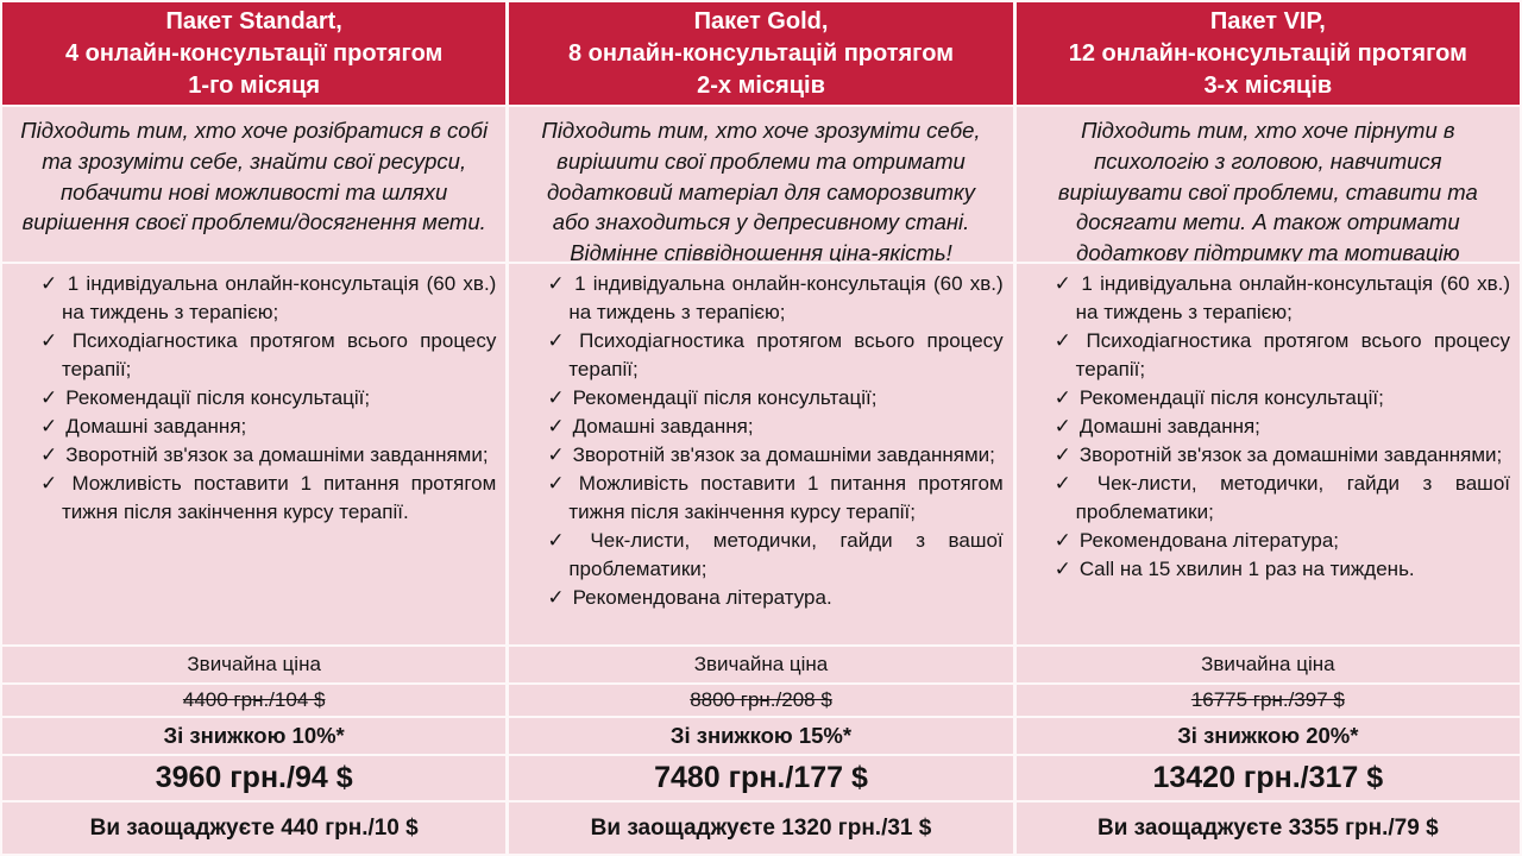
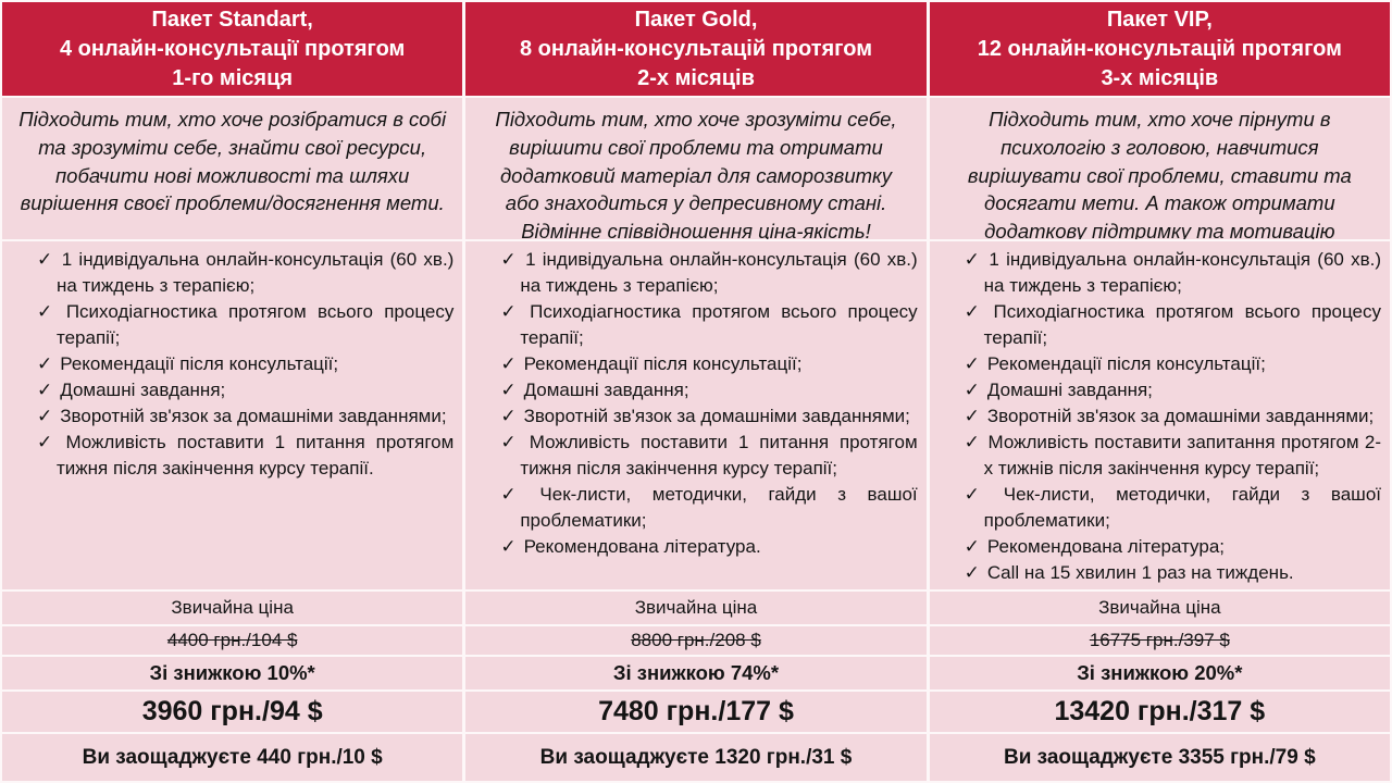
  Пакет Standart,
  4 онлайн-консультації протягом
  1-го місяця
  Пакет Gold,
  8 онлайн-консультацій протягом
  2-х місяців
  Пакет VIP,
  12 онлайн-консультацій протягом
  3-х місяців
  Підходить тим, хто хоче розібратися в собі та зрозуміти себе, знайти свої ресурси, побачити нові можливості та шляхи вирішення своєї проблеми/досягнення мети.
  Підходить тим, хто хоче зрозуміти себе, вирішити свої проблеми та отримати додатковий матеріал для саморозвитку або знаходиться у депресивному стані. Відмінне співвідношення ціна-якість!
  Підходить тим, хто хоче пірнути в психологію з головою, навчитися вирішувати свої проблеми, ставити та досягати мети. А також отримати додаткову підтримку та мотивацію
  ✓ 1 індивідуальна онлайн-консультація (60 хв.) на тиждень з терапією;
  ✓ Психодіагностика протягом всього процесу терапії;
  ✓ Рекомендації після консультації;
  ✓ Домашні завдання;
  ✓ Зворотній зв'язок за домашніми завданнями;
  ✓ Можливість поставити 1 питання протягом тижня після закінчення курсу терапії.
  ✓ 1 індивідуальна онлайн-консультація (60 хв.) на тиждень з терапією;
  ✓ Психодіагностика протягом всього процесу терапії;
  ✓ Рекомендації після консультації;
  ✓ Домашні завдання;
  ✓ Зворотній зв'язок за домашніми завданнями;
  ✓ Можливість поставити 1 питання протягом тижня після закінчення курсу терапії;
  ✓ Чек-листи, методички, гайди з вашої проблематики;
  ✓ Рекомендована література.
  ✓ 1 індивідуальна онлайн-консультація (60 хв.) на тиждень з терапією;
  ✓ Психодіагностика протягом всього процесу терапії;
  ✓ Рекомендації після консультації;
  ✓ Домашні завдання;
  ✓ Зворотній зв'язок за домашніми завданнями;
+ ✓ Можливість поставити запитання протягом 2-х тижнів після закінчення курсу терапії;
  ✓ Чек-листи, методички, гайди з вашої проблематики;
  ✓ Рекомендована література;
  ✓ Call на 15 хвилин 1 раз на тиждень.
  Звичайна ціна
  Звичайна ціна
  Звичайна ціна
  4400 грн./104 $
  8800 грн./208 $
  16775 грн./397 $
  Зі знижкою 10%*
- Зі знижкою 15%*
+ Зі знижкою 74%*
  Зі знижкою 20%*
  3960 грн./94 $
  7480 грн./177 $
  13420 грн./317 $
  Ви заощаджуєте 440 грн./10 $
  Ви заощаджуєте 1320 грн./31 $
  Ви заощаджуєте 3355 грн./79 $
